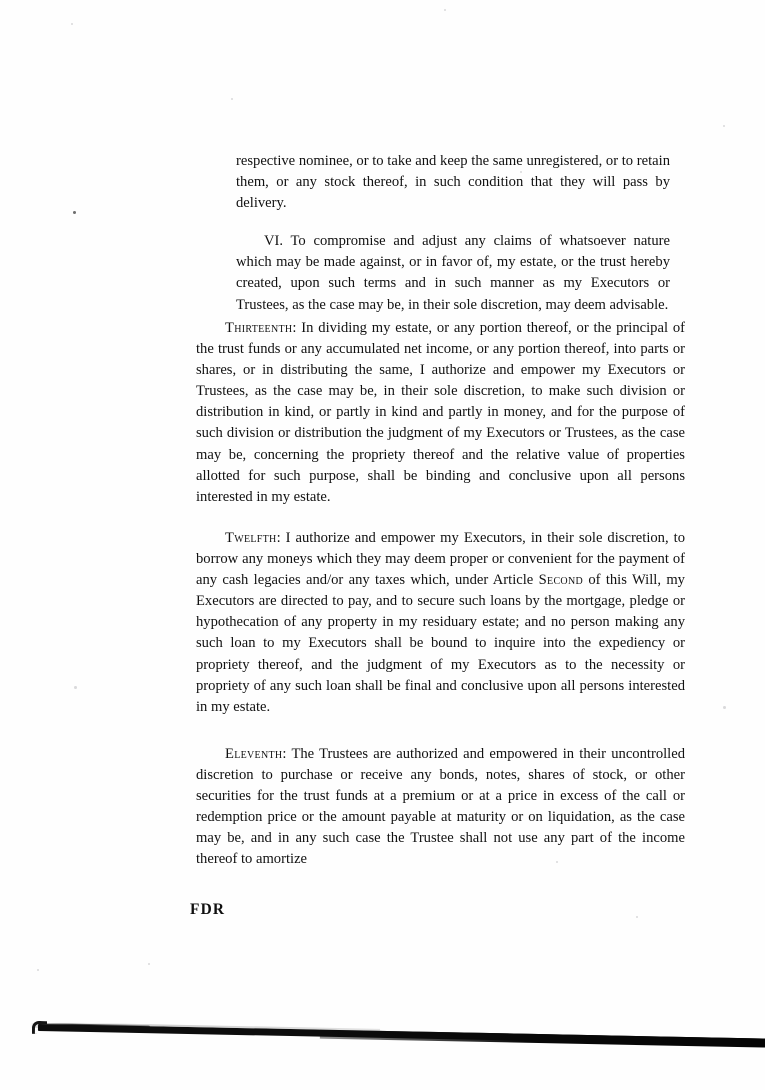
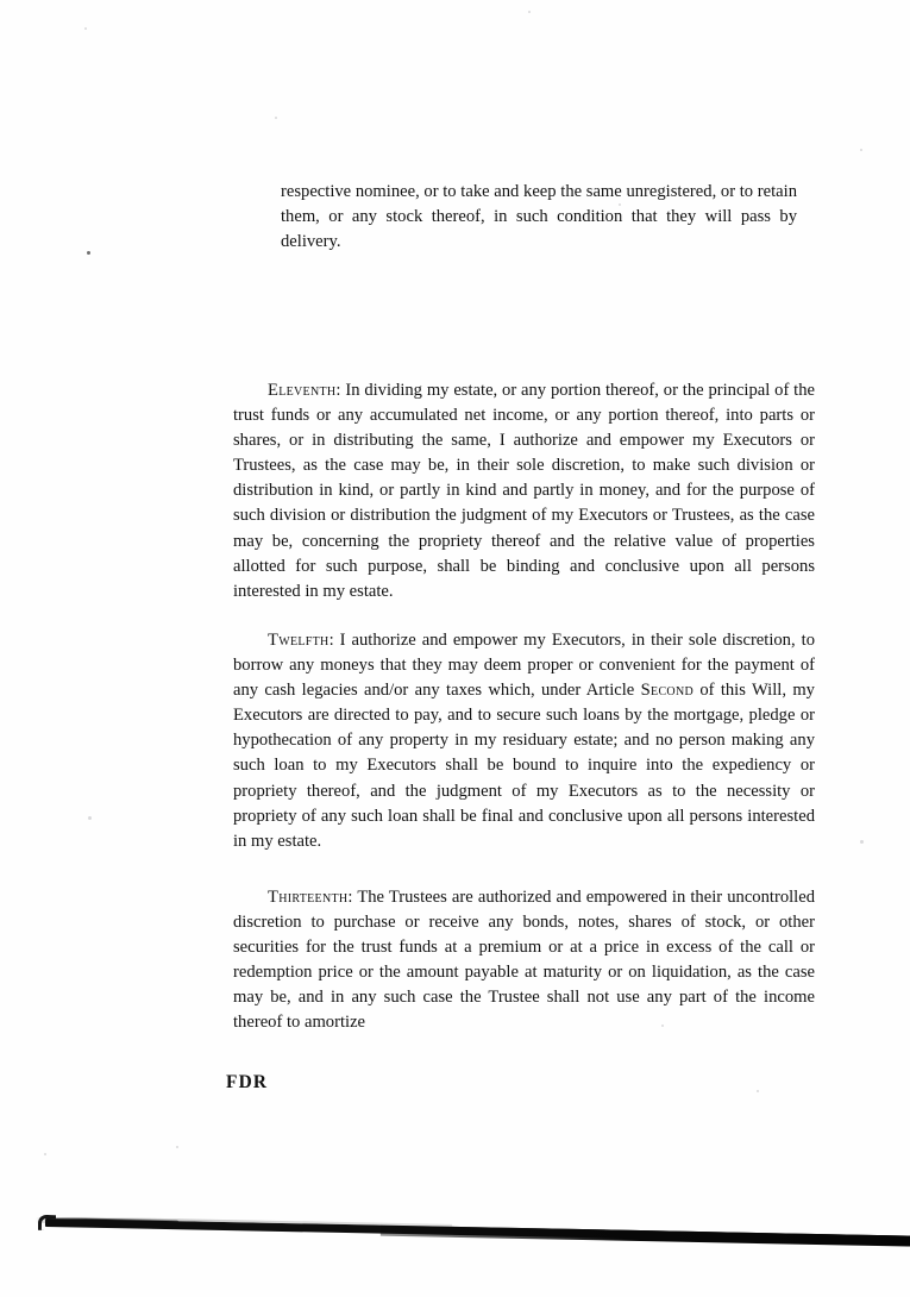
  respective nominee, or to take and keep the same unregistered, or to retain them, or any stock thereof, in such condition that they will pass by delivery.
- VI. To compromise and adjust any claims of whatsoever nature which may be made against, or in favor of, my estate, or the trust hereby created, upon such terms and in such manner as my Executors or Trustees, as the case may be, in their sole discretion, may deem advisable.
- Thirteenth: In dividing my estate, or any portion thereof, or the principal of the trust funds or any accumulated net income, or any portion thereof, into parts or shares, or in distributing the same, I authorize and empower my Executors or Trustees, as the case may be, in their sole discretion, to make such division or distribution in kind, or partly in kind and partly in money, and for the purpose of such division or distribution the judgment of my Executors or Trustees, as the case may be, concerning the propriety thereof and the relative value of properties allotted for such purpose, shall be binding and conclusive upon all persons interested in my estate.
+ Eleventh: In dividing my estate, or any portion thereof, or the principal of the trust funds or any accumulated net income, or any portion thereof, into parts or shares, or in distributing the same, I authorize and empower my Executors or Trustees, as the case may be, in their sole discretion, to make such division or distribution in kind, or partly in kind and partly in money, and for the purpose of such division or distribution the judgment of my Executors or Trustees, as the case may be, concerning the propriety thereof and the relative value of properties allotted for such purpose, shall be binding and conclusive upon all persons interested in my estate.
- Twelfth: I authorize and empower my Executors, in their sole discretion, to borrow any moneys which they may deem proper or convenient for the payment of any cash legacies and/or any taxes which, under Article Second of this Will, my Executors are directed to pay, and to secure such loans by the mortgage, pledge or hypothecation of any property in my residuary estate; and no person making any such loan to my Executors shall be bound to inquire into the expediency or propriety thereof, and the judgment of my Executors as to the necessity or propriety of any such loan shall be final and conclusive upon all persons interested in my estate.
+ Twelfth: I authorize and empower my Executors, in their sole discretion, to borrow any moneys that they may deem proper or convenient for the payment of any cash legacies and/or any taxes which, under Article Second of this Will, my Executors are directed to pay, and to secure such loans by the mortgage, pledge or hypothecation of any property in my residuary estate; and no person making any such loan to my Executors shall be bound to inquire into the expediency or propriety thereof, and the judgment of my Executors as to the necessity or propriety of any such loan shall be final and conclusive upon all persons interested in my estate.
- Eleventh: The Trustees are authorized and empowered in their uncontrolled discretion to purchase or receive any bonds, notes, shares of stock, or other securities for the trust funds at a premium or at a price in excess of the call or redemption price or the amount payable at maturity or on liquidation, as the case may be, and in any such case the Trustee shall not use any part of the income thereof to amortize
+ Thirteenth: The Trustees are authorized and empowered in their uncontrolled discretion to purchase or receive any bonds, notes, shares of stock, or other securities for the trust funds at a premium or at a price in excess of the call or redemption price or the amount payable at maturity or on liquidation, as the case may be, and in any such case the Trustee shall not use any part of the income thereof to amortize
  FDR
